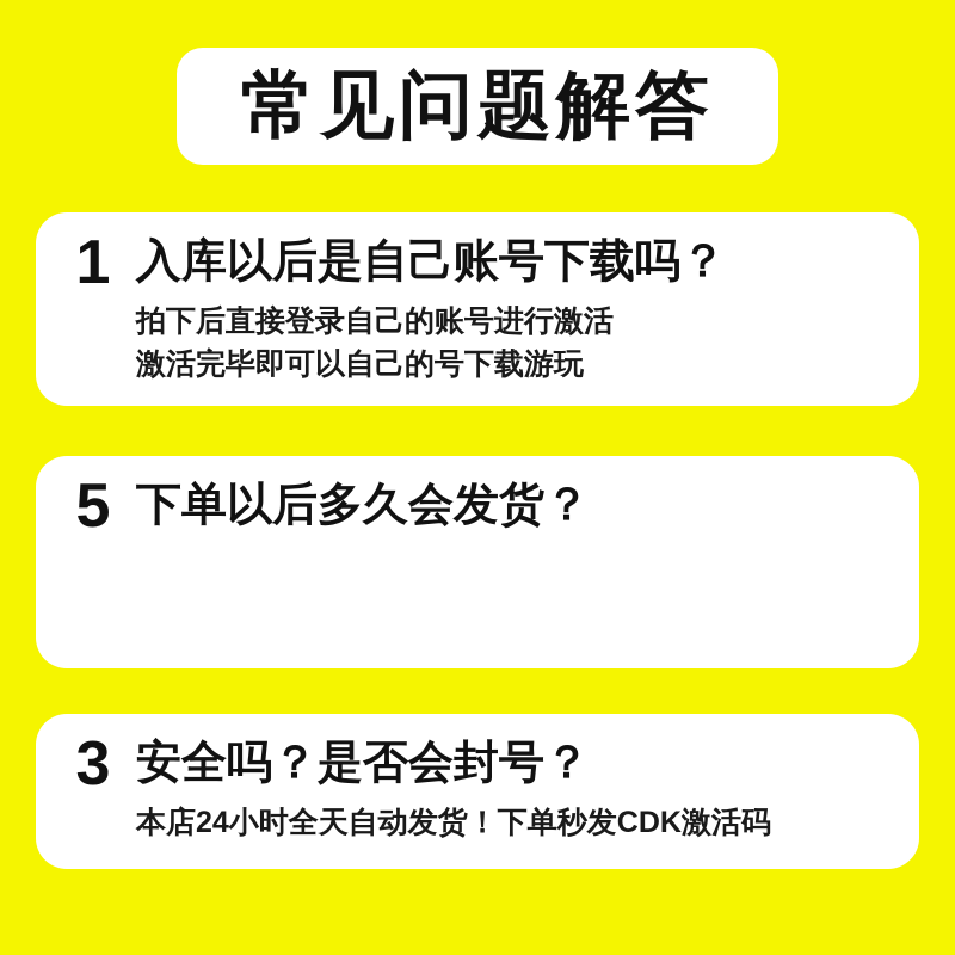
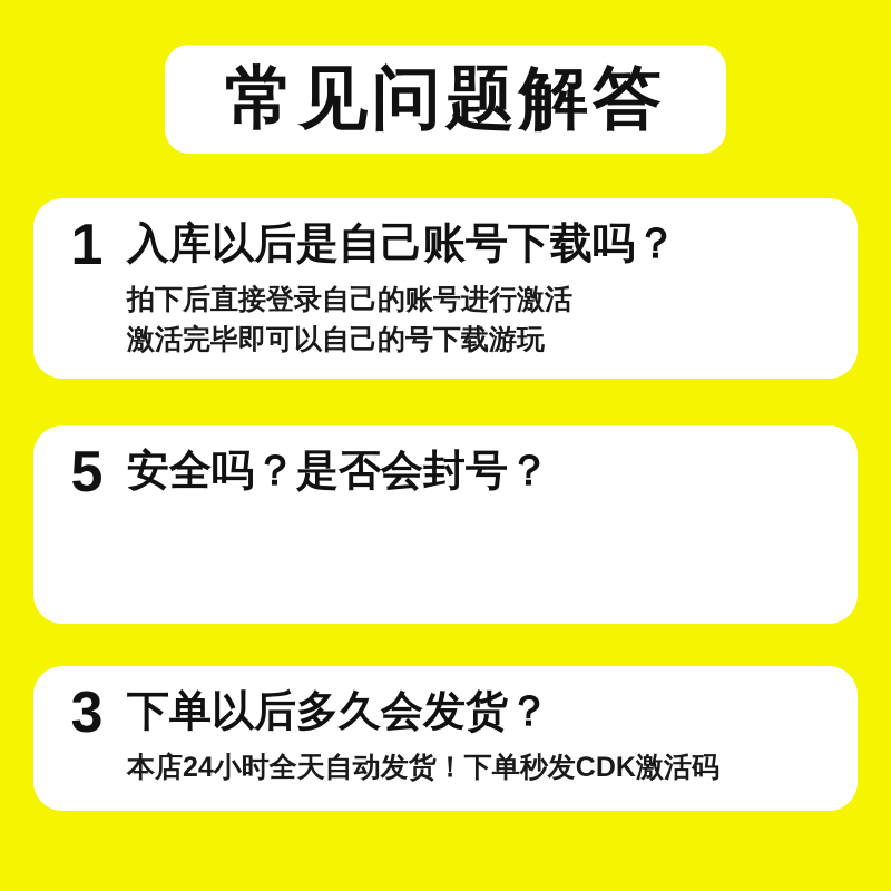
  常见问题解答
  1
  入库以后是自己账号下载吗？
  拍下后直接登录自己的账号进行激活
  激活完毕即可以自己的号下载游玩
  5
- 下单以后多久会发货？
+ 安全吗？是否会封号？
  3
- 安全吗？是否会封号？
+ 下单以后多久会发货？
  本店24小时全天自动发货！下单秒发CDK激活码
